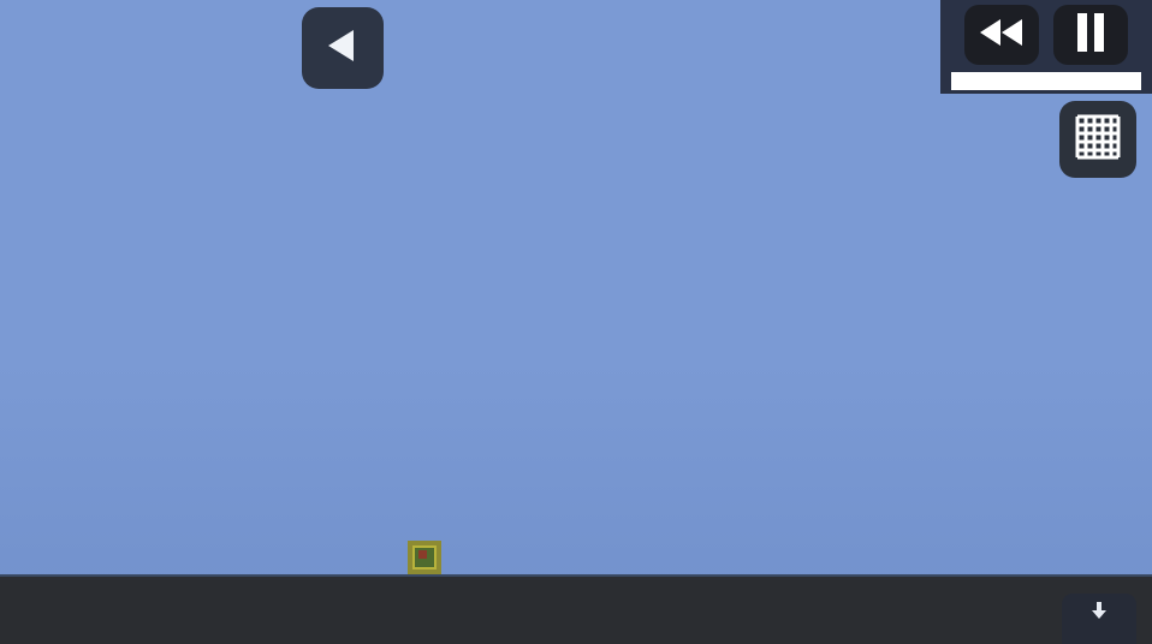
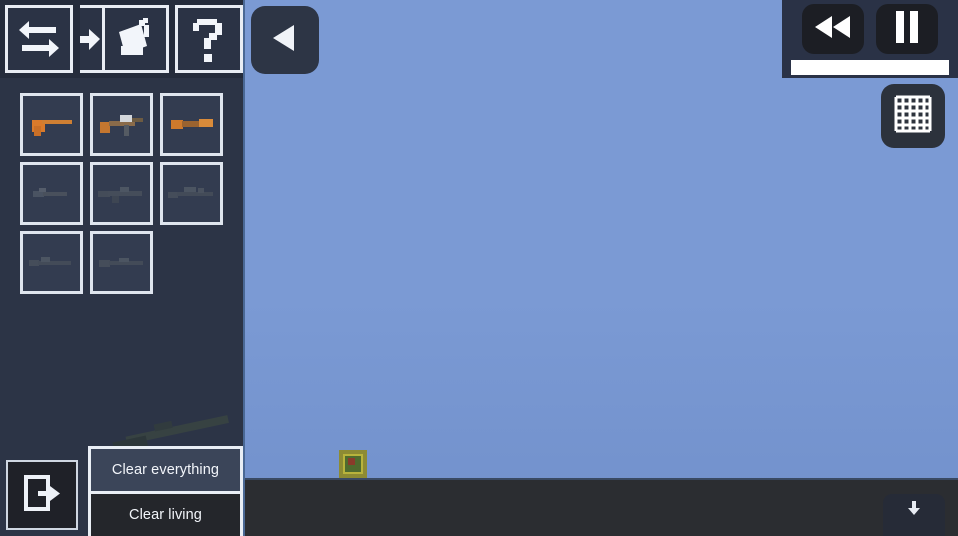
+ Clear everything
+ Clear living
